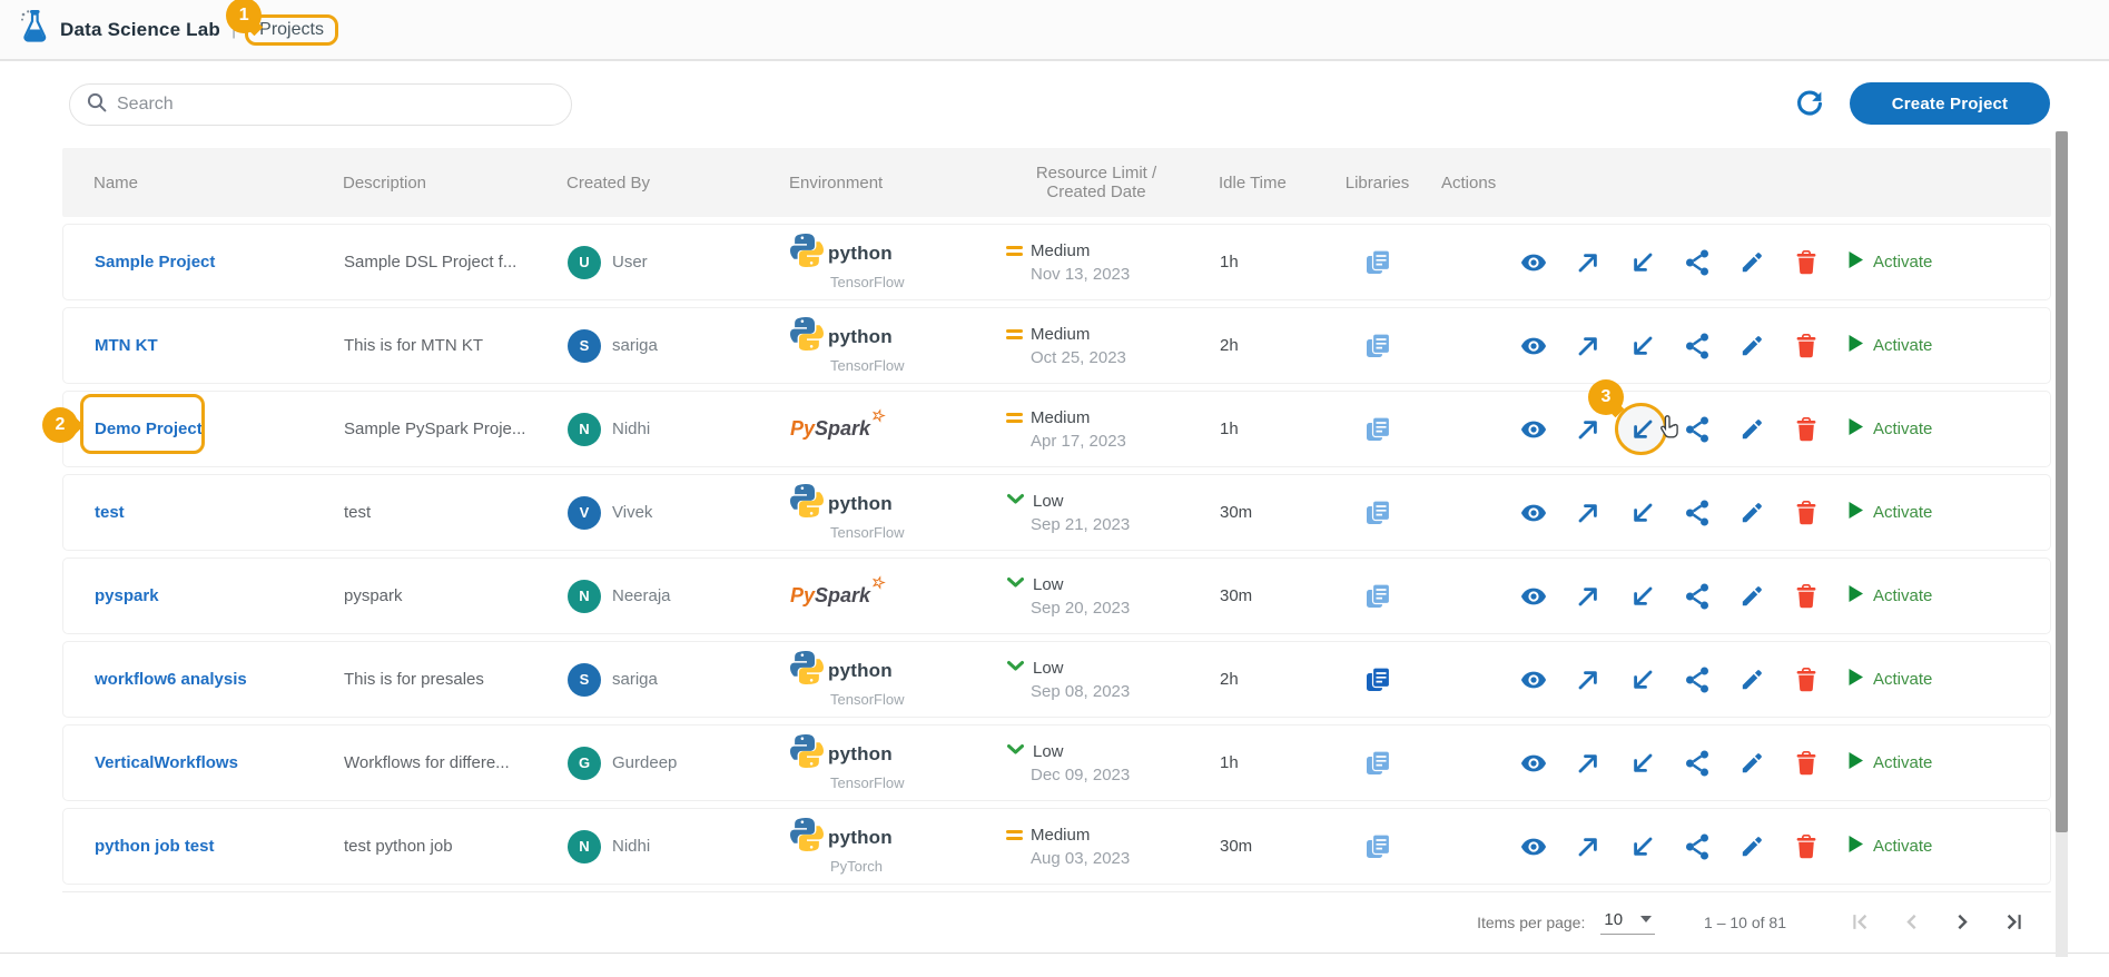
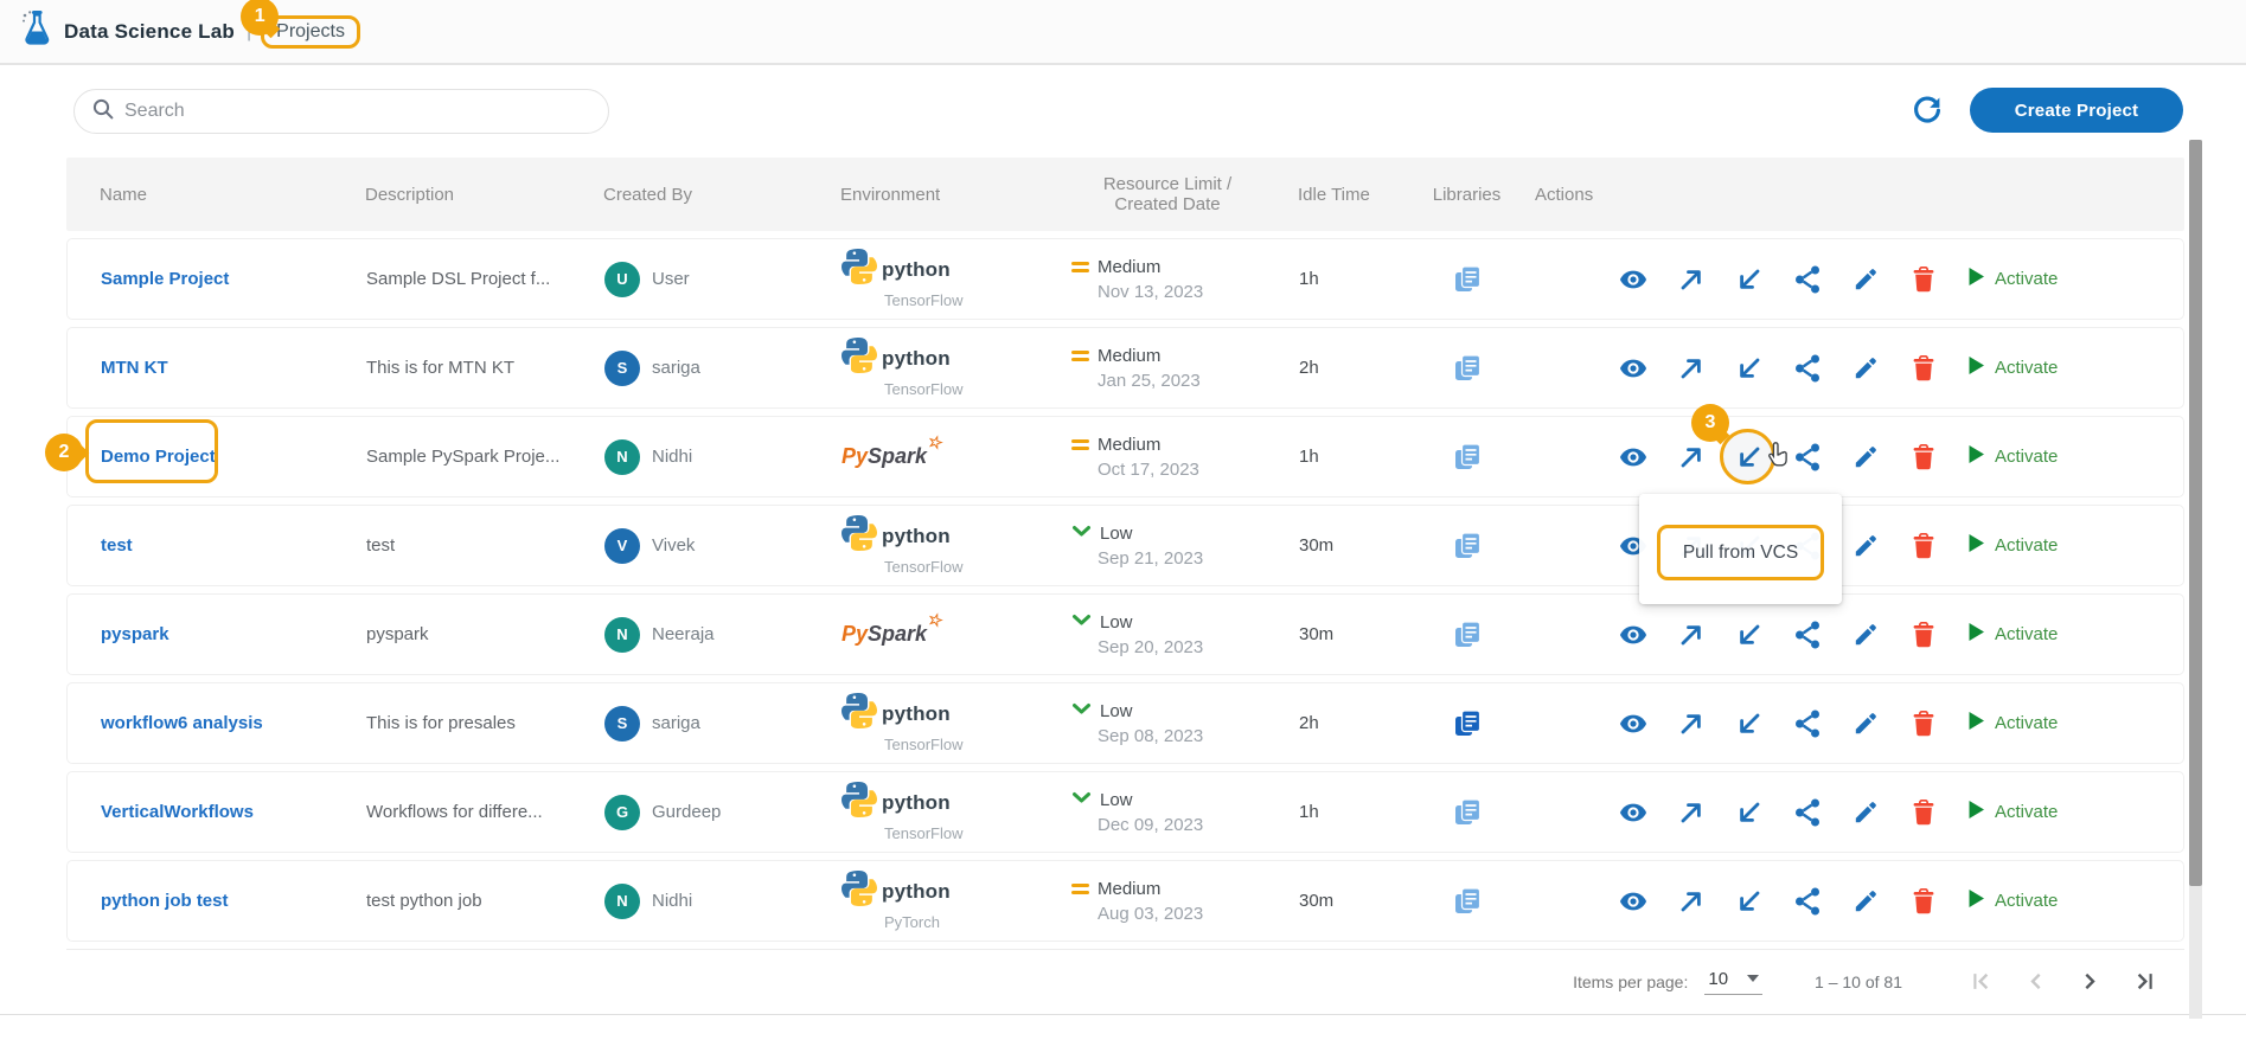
  Data Science Lab
  Projects
  1
  Search
  Create Project
  Name
  Description
  Created By
  Environment
  Resource Limit /
  Created Date
  Idle Time
  Libraries
  Actions
  Sample Project
  Sample DSL Project f...
  U
  User
  python
  TensorFlow
  Medium
  Nov 13, 2023
  1h
  Activate
  MTN KT
  This is for MTN KT
  S
  sariga
  python
  TensorFlow
  Medium
- Oct 25, 2023
+ Jan 25, 2023
  2h
  Activate
  Demo Project
  Sample PySpark Proje...
  N
  Nidhi
  PySpark
  Medium
- Apr 17, 2023
+ Oct 17, 2023
  1h
  Activate
  test
  test
  V
  Vivek
  python
  TensorFlow
  Low
  Sep 21, 2023
  30m
  Activate
  pyspark
  pyspark
  N
  Neeraja
  PySpark
  Low
  Sep 20, 2023
  30m
  Activate
  workflow6 analysis
  This is for presales
  S
  sariga
  python
  TensorFlow
  Low
  Sep 08, 2023
  2h
  Activate
  VerticalWorkflows
  Workflows for differe...
  G
  Gurdeep
  python
  TensorFlow
  Low
  Dec 09, 2023
  1h
  Activate
  python job test
  test python job
  N
  Nidhi
  python
  PyTorch
  Medium
  Aug 03, 2023
  30m
  Activate
  Items per page:
  10
  1 – 10 of 81
  2
  3
+ Pull from VCS
